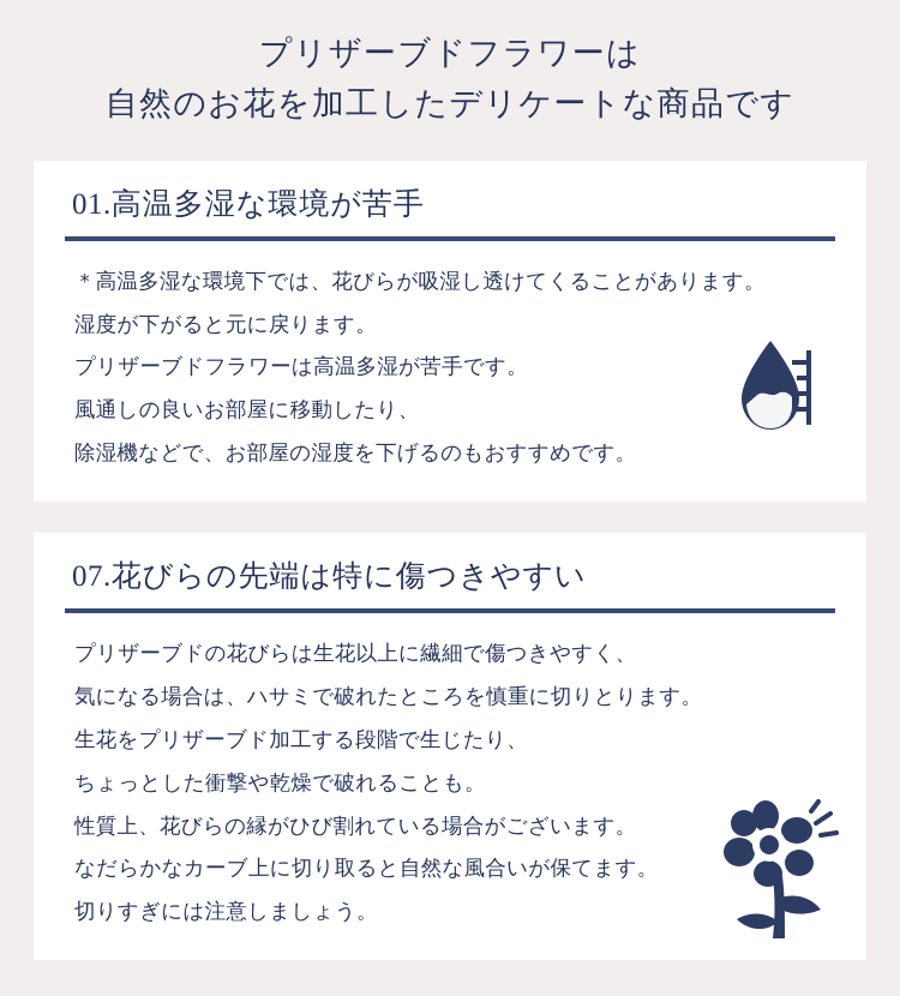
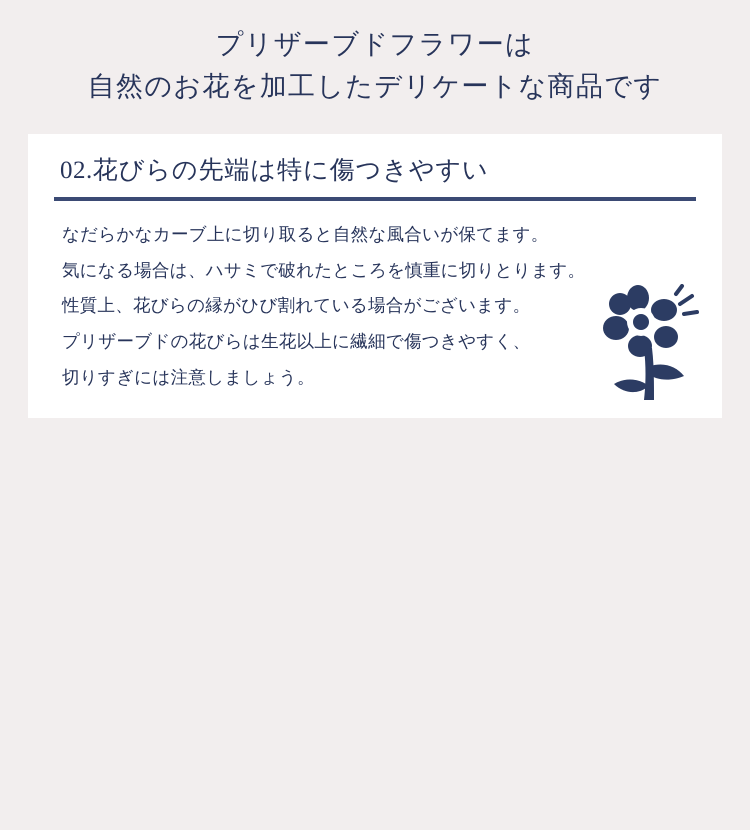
  プリザーブドフラワーは
  自然のお花を加工したデリケートな商品です
- 01.高温多湿な環境が苦手
- ＊高温多湿な環境下では、花びらが吸湿し透けてくることがあります。
- 湿度が下がると元に戻ります。
- プリザーブドフラワーは高温多湿が苦手です。
- 風通しの良いお部屋に移動したり、
- 除湿機などで、お部屋の湿度を下げるのもおすすめです。
- 07.花びらの先端は特に傷つきやすい
+ 02.花びらの先端は特に傷つきやすい
- プリザーブドの花びらは生花以上に繊細で傷つきやすく、
+ なだらかなカーブ上に切り取ると自然な風合いが保てます。
  気になる場合は、ハサミで破れたところを慎重に切りとります。
- 生花をプリザーブド加工する段階で生じたり、
- ちょっとした衝撃や乾燥で破れることも。
  性質上、花びらの縁がひび割れている場合がございます。
- なだらかなカーブ上に切り取ると自然な風合いが保てます。
+ プリザーブドの花びらは生花以上に繊細で傷つきやすく、
  切りすぎには注意しましょう。
